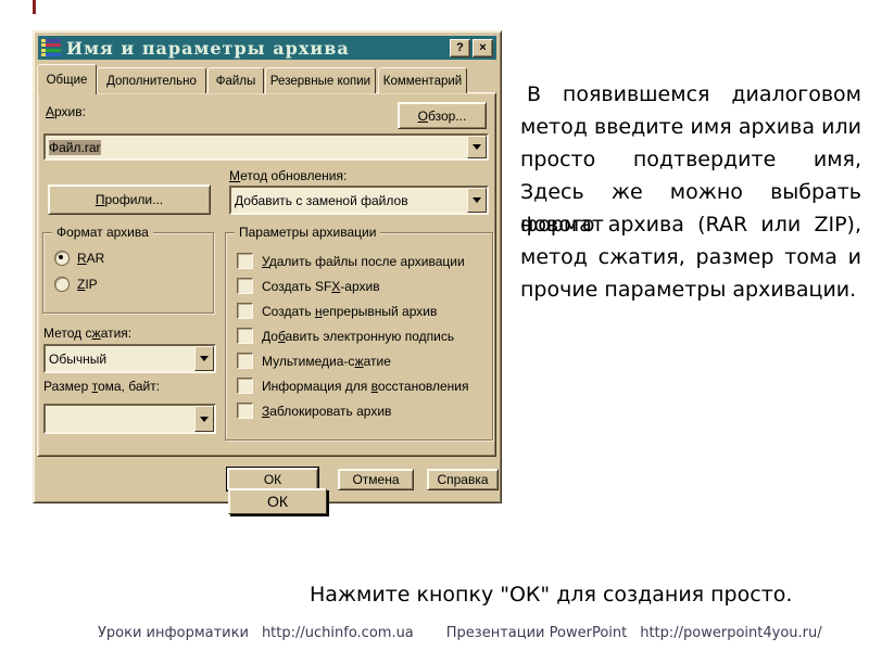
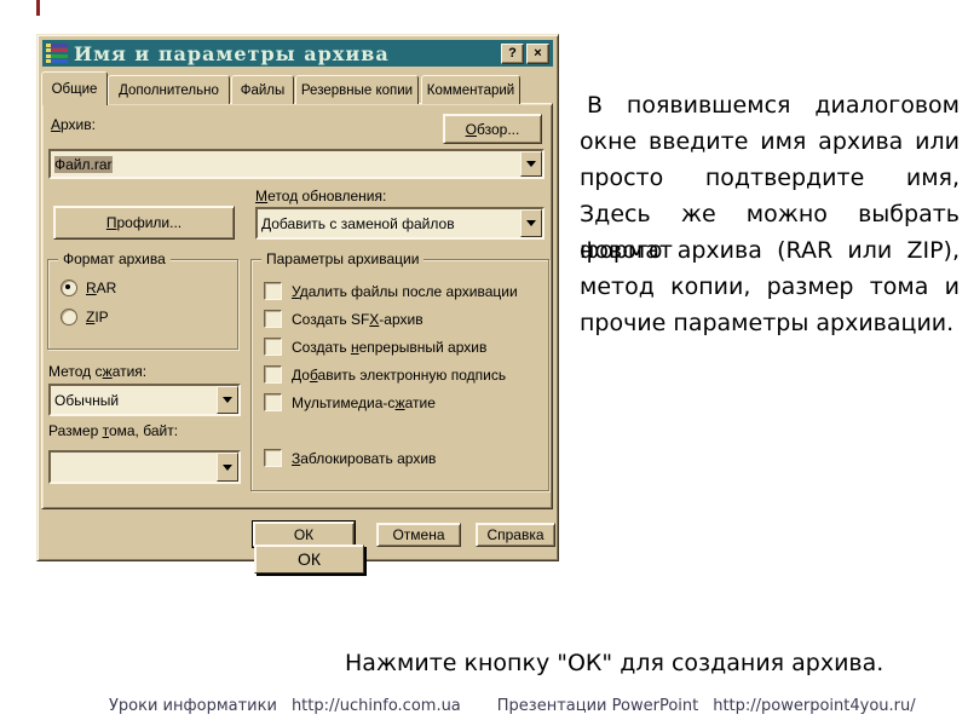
  Имя и параметры архива
  ?
  ×
  Общие
  Дополнительно
  Файлы
  Резервные копии
  Комментарий
  Архив:
  Обзор...
  Файл.rar
  Профили...
  Метод обновления:
  Добавить с заменой файлов
  Формат архива
  RAR
  ZIP
  Параметры архивации
  Удалить файлы после архивации
  Создать SFX-архив
  Создать непрерывный архив
  Добавить электронную подпись
  Мультимедиа-сжатие
- Информация для восстановления
  Заблокировать архив
  Метод сжатия:
  Обычный
  Размер тома, байт:
  ОК
  Отмена
  Справка
  ОК
  В появившемся диалоговом
- метод введите имя архива или
+ окне введите имя архива или
  просто подтвердите имя,
  Здесь же можно выбрать формат
  нового архива (RAR или ZIP),
- метод сжатия, размер тома и
+ метод копии, размер тома и
  прочие параметры архивации.
- Нажмите кнопку "ОК" для создания просто.
+ Нажмите кнопку "ОК" для создания архива.
  Уроки информатики
  http://uchinfo.com.ua
  Презентации PowerPoint
  http://powerpoint4you.ru/
